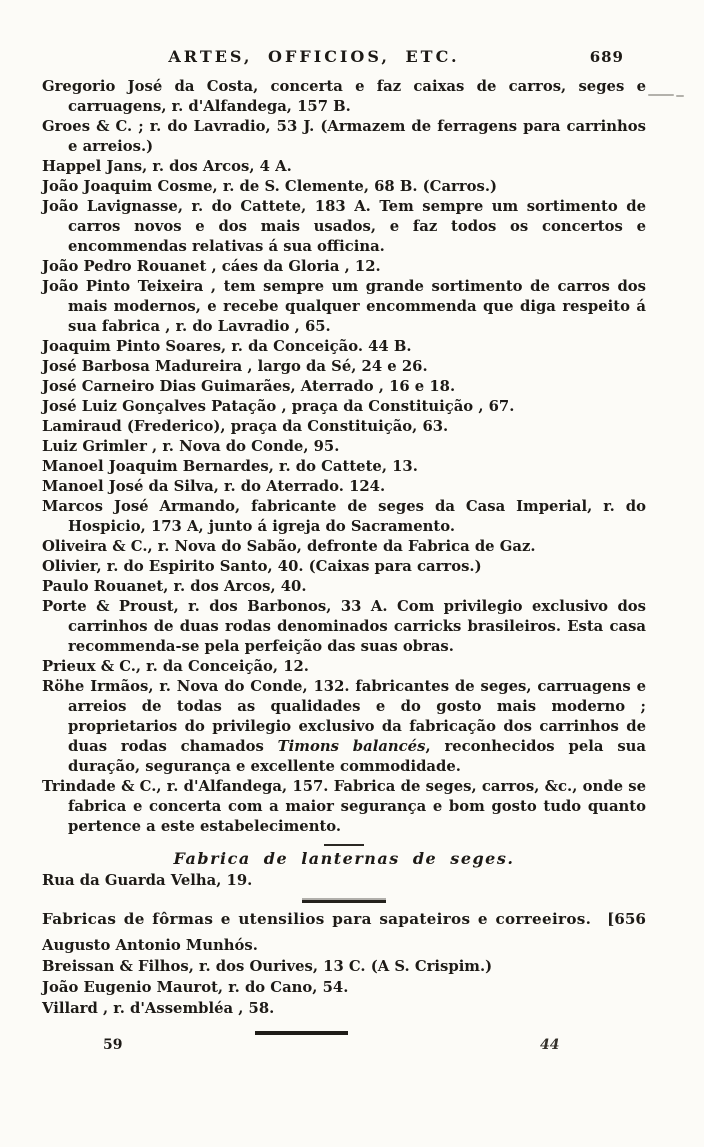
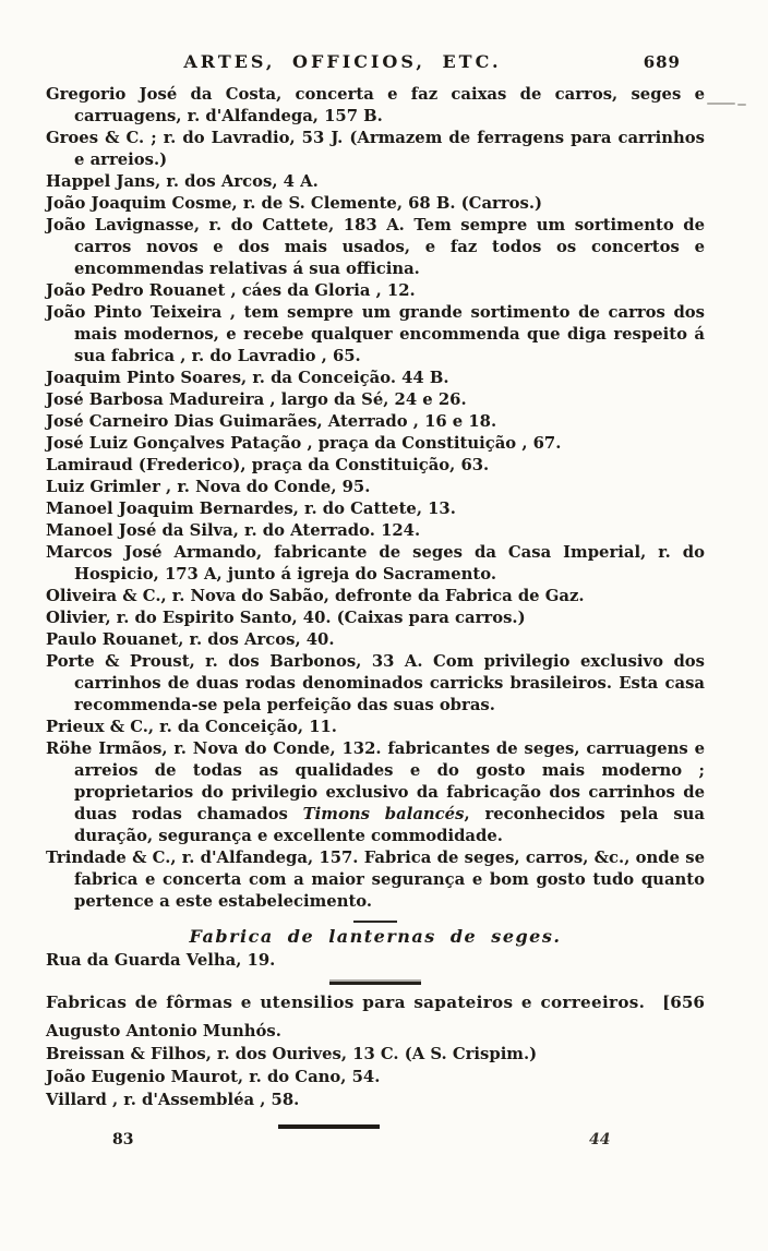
  ARTES, OFFICIOS, ETC.
  689
  Gregorio José da Costa, concerta e faz caixas de carros, seges e carruagens, r. d'Alfandega, 157 B.
  Groes & C. ; r. do Lavradio, 53 J. (Armazem de ferragens para carrinhos e arreios.)
  Happel Jans, r. dos Arcos, 4 A.
  João Joaquim Cosme, r. de S. Clemente, 68 B. (Carros.)
  João Lavignasse, r. do Cattete, 183 A. Tem sempre um sortimento de carros novos e dos mais usados, e faz todos os concertos e encommendas relativas á sua officina.
  João Pedro Rouanet , cáes da Gloria , 12.
  João Pinto Teixeira , tem sempre um grande sortimento de carros dos mais modernos, e recebe qualquer encommenda que diga respeito á sua fabrica , r. do Lavradio , 65.
  Joaquim Pinto Soares, r. da Conceição. 44 B.
  José Barbosa Madureira , largo da Sé, 24 e 26.
  José Carneiro Dias Guimarães, Aterrado , 16 e 18.
  José Luiz Gonçalves Patação , praça da Constituição , 67.
  Lamiraud (Frederico), praça da Constituição, 63.
  Luiz Grimler , r. Nova do Conde, 95.
  Manoel Joaquim Bernardes, r. do Cattete, 13.
  Manoel José da Silva, r. do Aterrado. 124.
  Marcos José Armando, fabricante de seges da Casa Imperial, r. do Hospicio, 173 A, junto á igreja do Sacramento.
  Oliveira & C., r. Nova do Sabão, defronte da Fabrica de Gaz.
  Olivier, r. do Espirito Santo, 40. (Caixas para carros.)
  Paulo Rouanet, r. dos Arcos, 40.
  Porte & Proust, r. dos Barbonos, 33 A. Com privilegio exclusivo dos carrinhos de duas rodas denominados carricks brasileiros. Esta casa recommenda-se pela perfeição das suas obras.
- Prieux & C., r. da Conceição, 12.
+ Prieux & C., r. da Conceição, 11.
  Röhe Irmãos, r. Nova do Conde, 132. fabricantes de seges, carruagens e arreios de todas as qualidades e do gosto mais moderno ; proprietarios do privilegio exclusivo da fabricação dos carrinhos de duas rodas chamados Timons balancés, reconhecidos pela sua duração, segurança e excellente commodidade.
  Trindade & C., r. d'Alfandega, 157. Fabrica de seges, carros, &c., onde se fabrica e concerta com a maior segurança e bom gosto tudo quanto pertence a este estabelecimento.
  Fabrica de lanternas de seges.
  Rua da Guarda Velha, 19.
  Fabricas de fôrmas e utensilios para sapateiros e correeiros.
  [656
  Augusto Antonio Munhós.
  Breissan & Filhos, r. dos Ourives, 13 C. (A S. Crispim.)
  João Eugenio Maurot, r. do Cano, 54.
  Villard , r. d'Assembléa , 58.
- 59
+ 83
  44
